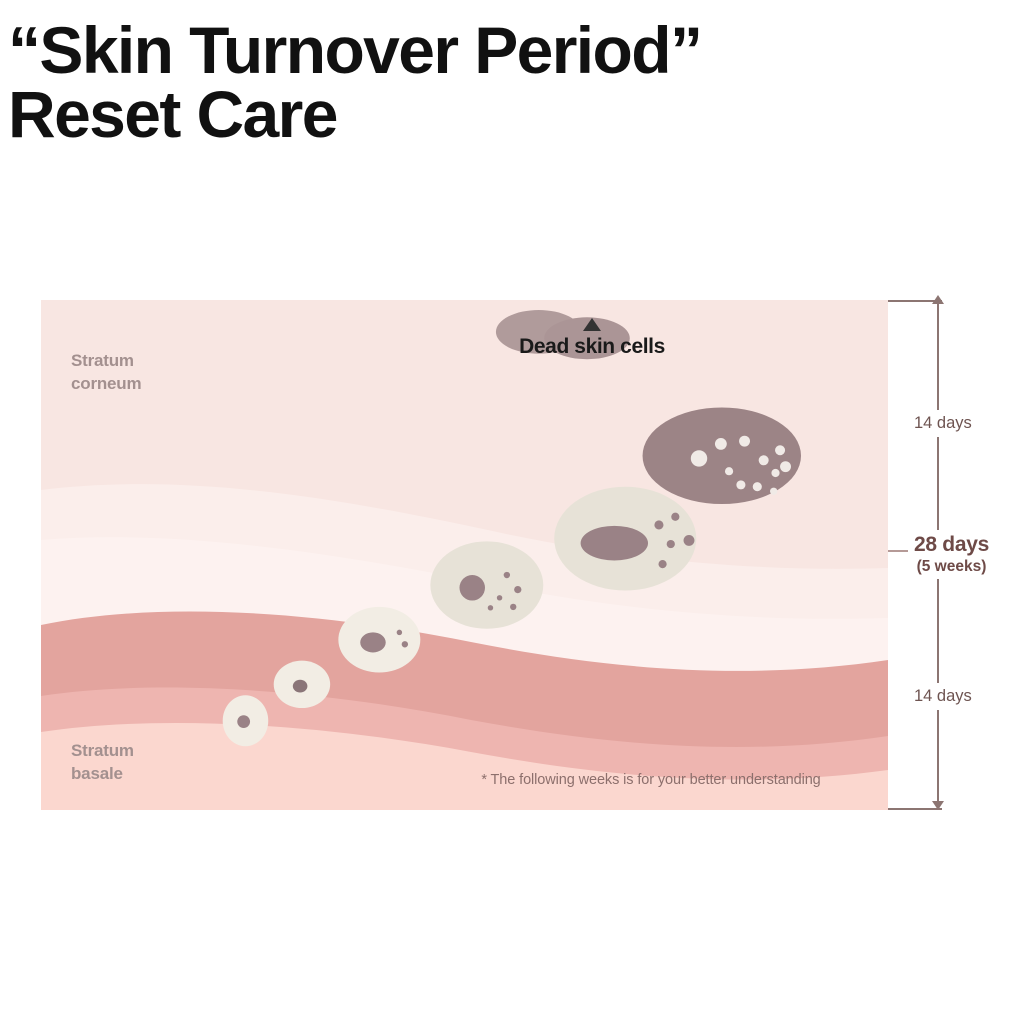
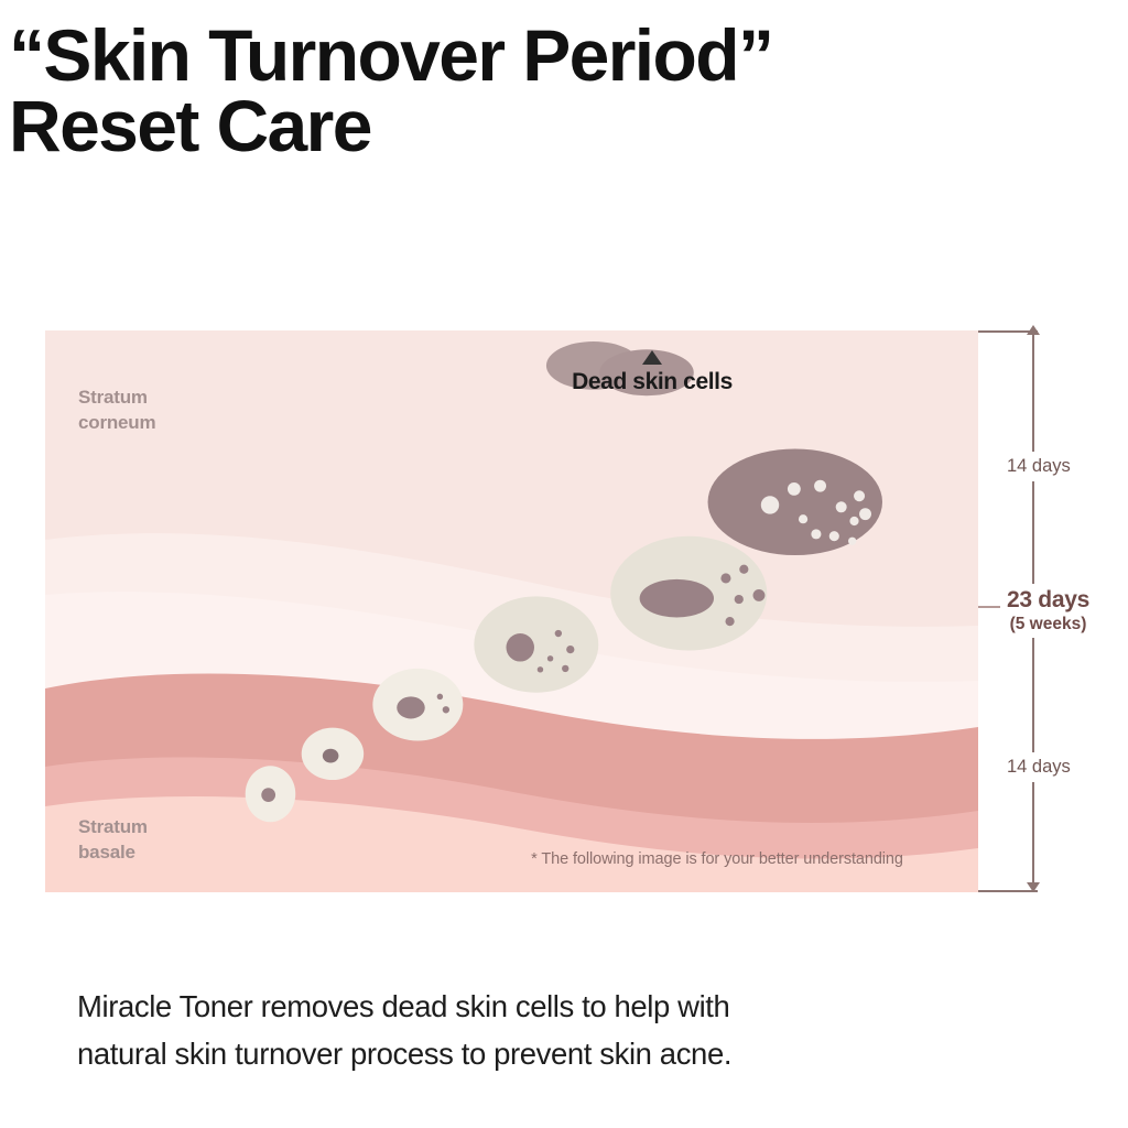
  “Skin Turnover Period”
  Reset Care
  Stratum
  corneum
  Stratum
  basale
  Dead skin cells
- * The following weeks is for your better understanding
+ * The following image is for your better understanding
  14 days
- 28 days
+ 23 days
  (5 weeks)
  14 days
+ Miracle Toner removes dead skin cells to help with
+ natural skin turnover process to prevent skin acne.
